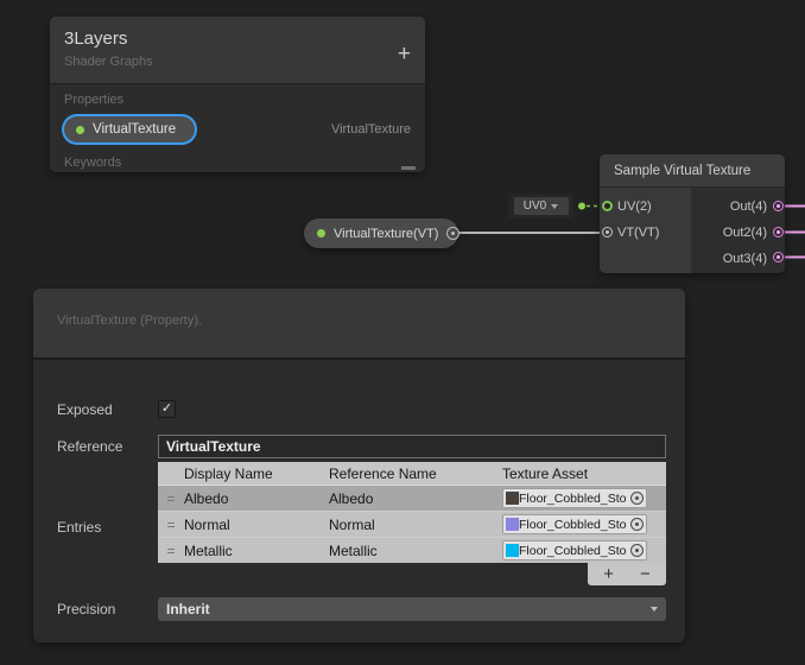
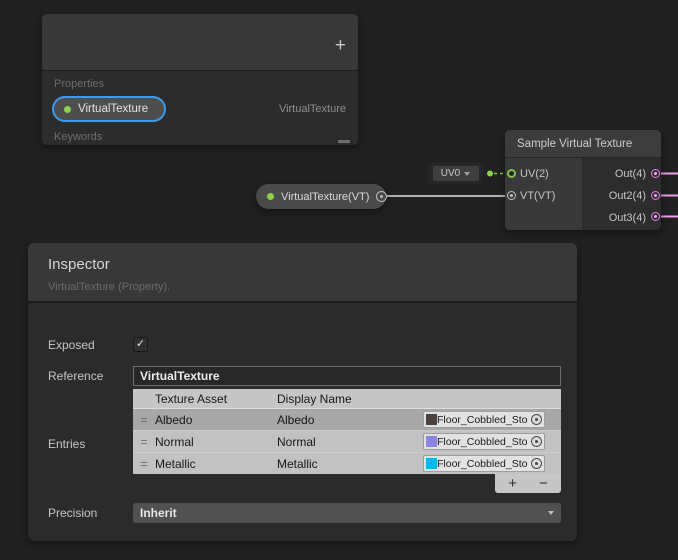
- 3Layers
- Shader Graphs
  +
  Properties
  VirtualTexture
  VirtualTexture
  Keywords
  Sample Virtual Texture
  UV(2)
  VT(VT)
  Out(4)
  Out2(4)
  Out3(4)
  UV0
  VirtualTexture(VT)
+ Inspector
  VirtualTexture (Property).
  Exposed
  ✓
  Reference
  VirtualTexture
  Entries
- Display Name
+ Texture Asset
- Reference Name
- Texture Asset
+ Display Name
  =
  Albedo
  Albedo
  Floor_Cobbled_Sto
  =
  Normal
  Normal
  Floor_Cobbled_Sto
  =
  Metallic
  Metallic
  Floor_Cobbled_Sto
  +
  −
  Precision
  Inherit
